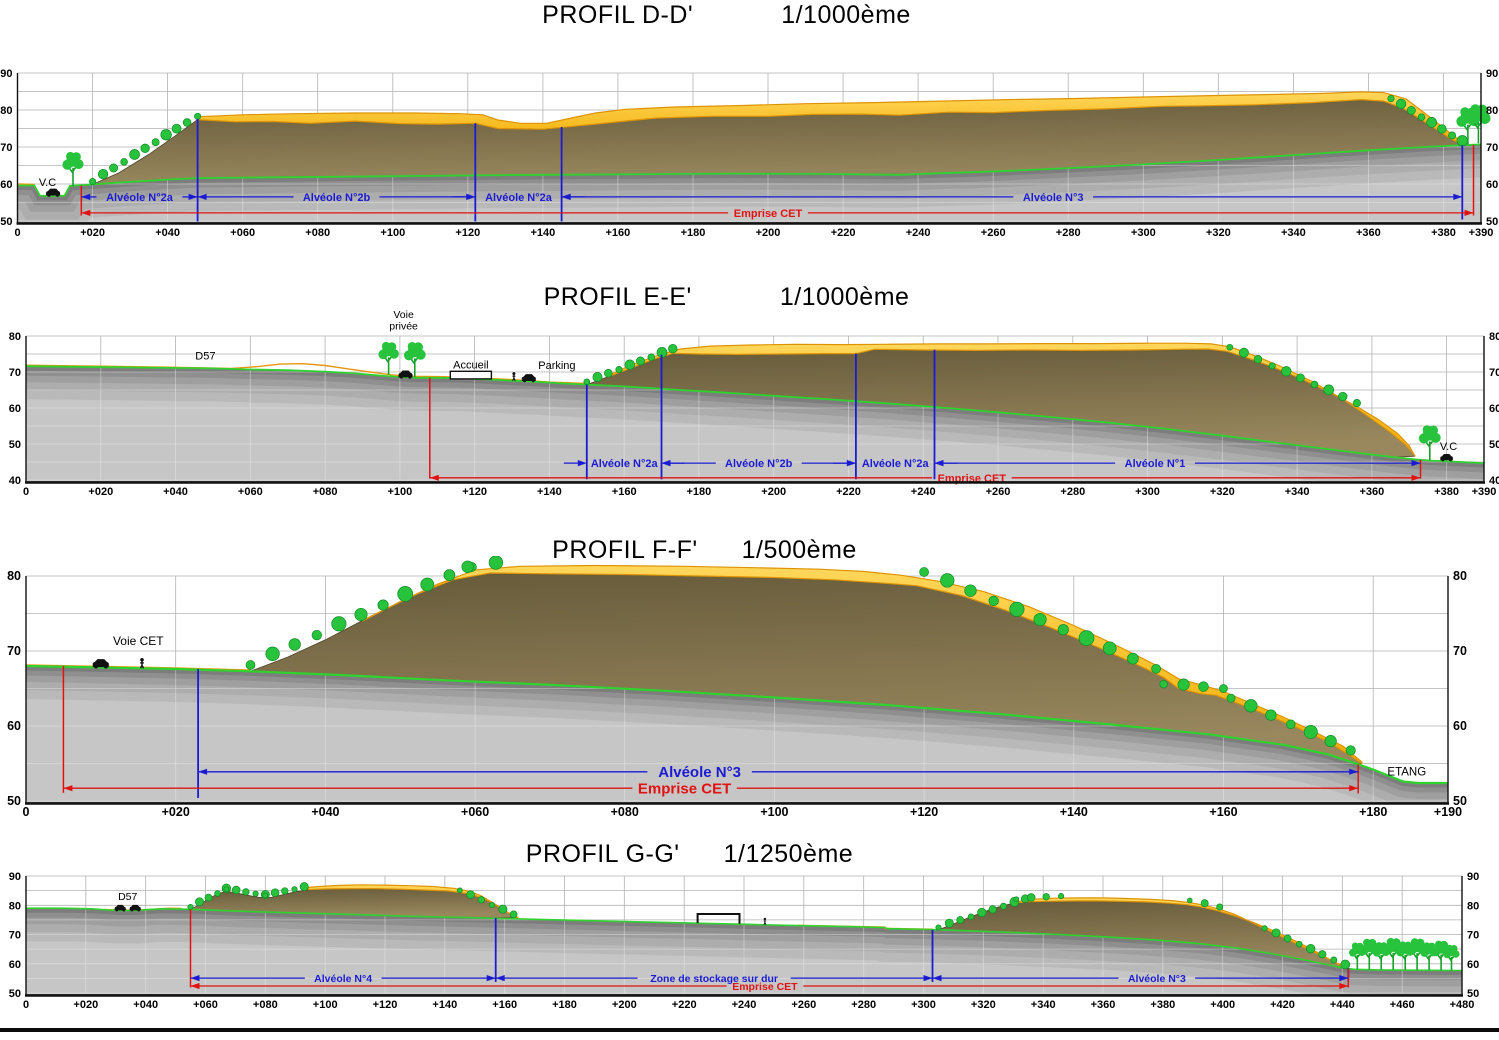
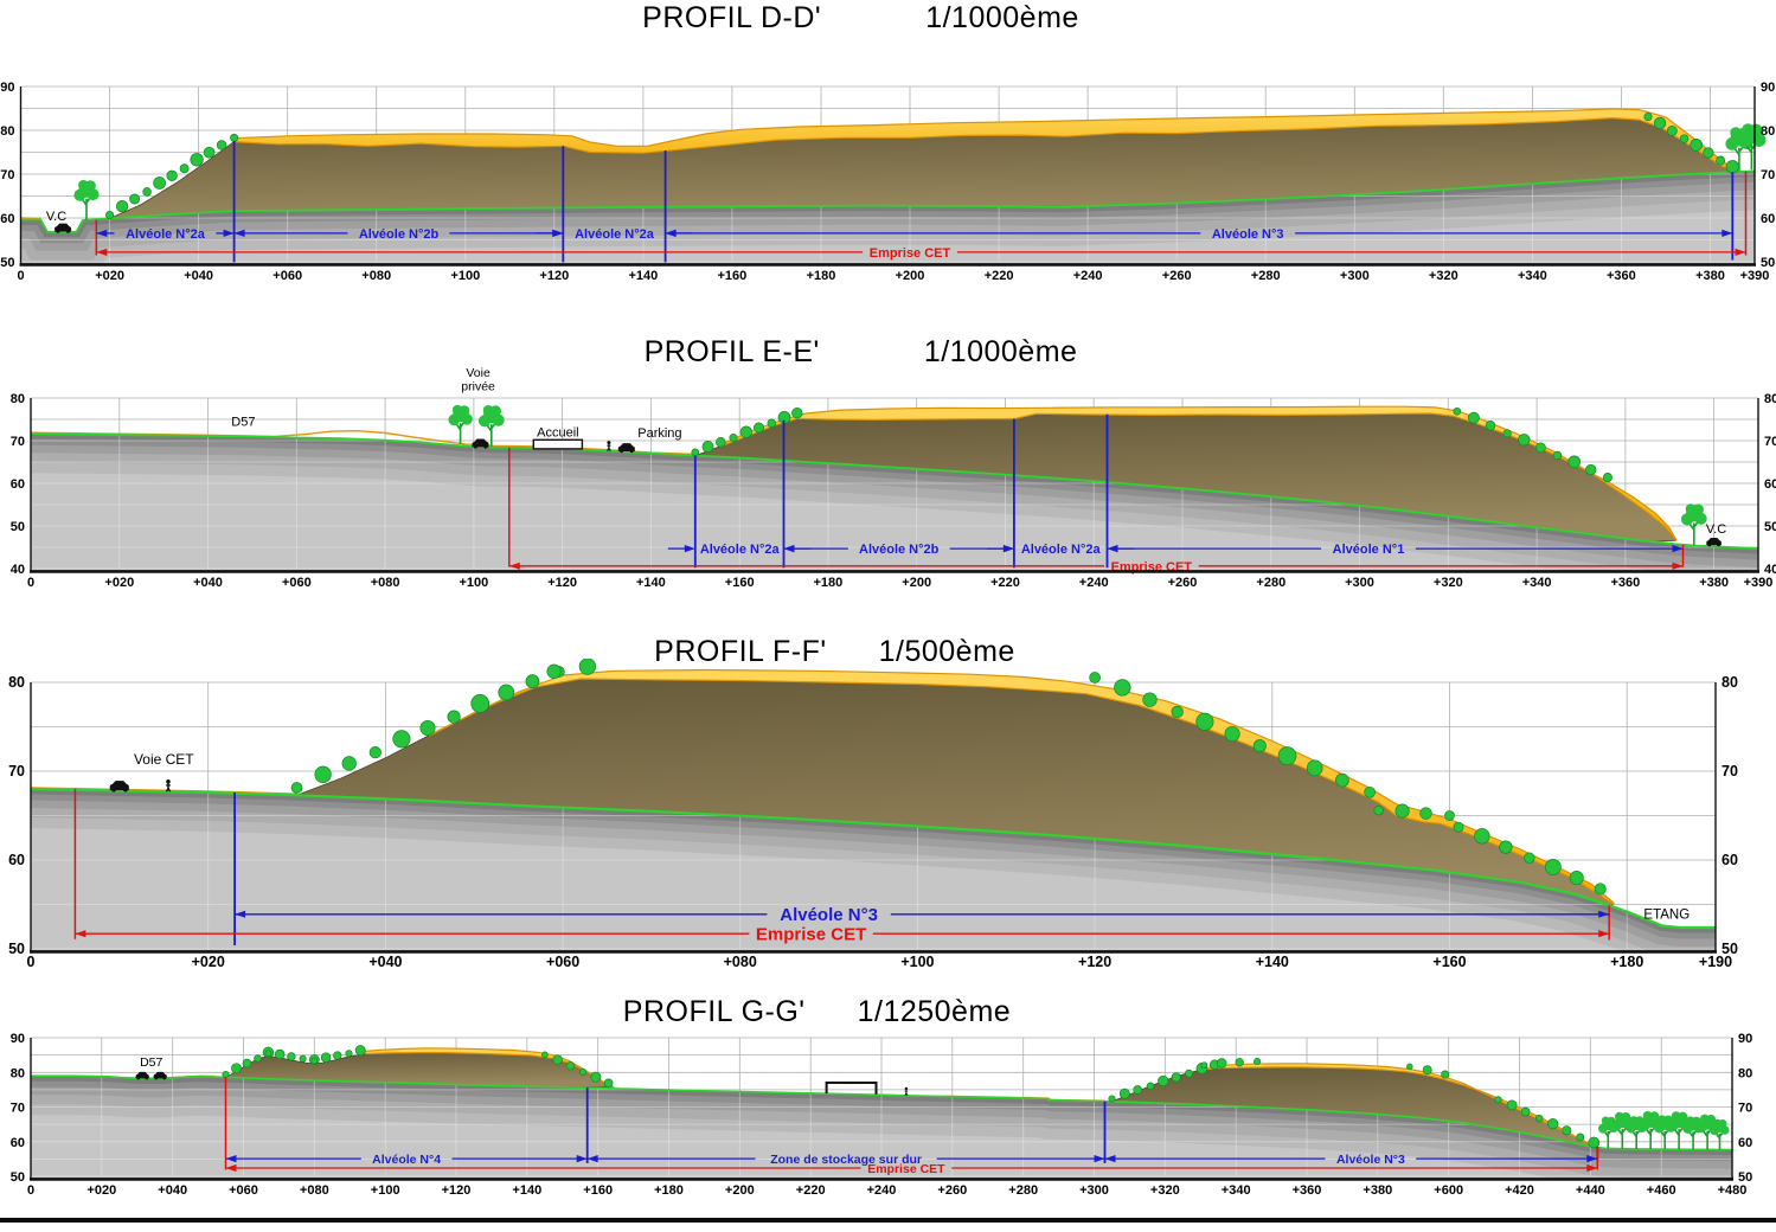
  PROFIL D-D'
  1/1000ème
  Alvéole N°2a
  Alvéole N°2b
  Alvéole N°2a
  Alvéole N°3
  Emprise CET
  V.C
  90
  90
  80
  80
  70
  70
  60
  60
  50
  50
  0
  +020
  +040
  +060
  +080
  +100
  +120
  +140
  +160
  +180
  +200
  +220
  +240
  +260
  +280
  +300
  +320
  +340
  +360
  +380
  +390
  PROFIL E-E'
  1/1000ème
  Alvéole N°2a
  Alvéole N°2b
  Alvéole N°2a
  Alvéole N°1
  Emprise CET
  D57
  Voie
  privée
  Accueil
  Parking
  V.C
  80
  80
  70
  70
  60
  60
  50
  50
  40
  40
  0
  +020
  +040
  +060
  +080
  +100
  +120
  +140
  +160
  +180
  +200
  +220
  +240
  +260
  +280
  +300
  +320
  +340
  +360
  +380
  +390
  PROFIL F-F'
  1/500ème
  Alvéole N°3
  Emprise CET
  Voie CET
  ETANG
  80
  80
  70
  70
  60
  60
  50
  50
  0
  +020
  +040
  +060
  +080
  +100
  +120
  +140
  +160
  +180
  +190
  PROFIL G-G'
  1/1250ème
  Alvéole N°4
  Zone de stockage sur dur
  Alvéole N°3
  Emprise CET
  D57
  90
  90
  80
  80
  70
  70
  60
  60
  50
  50
  0
  +020
  +040
  +060
  +080
  +100
  +120
  +140
  +160
  +180
  +200
  +220
  +240
  +260
  +280
  +300
  +320
  +340
  +360
  +380
- +400
+ +600
  +420
  +440
  +460
  +480
